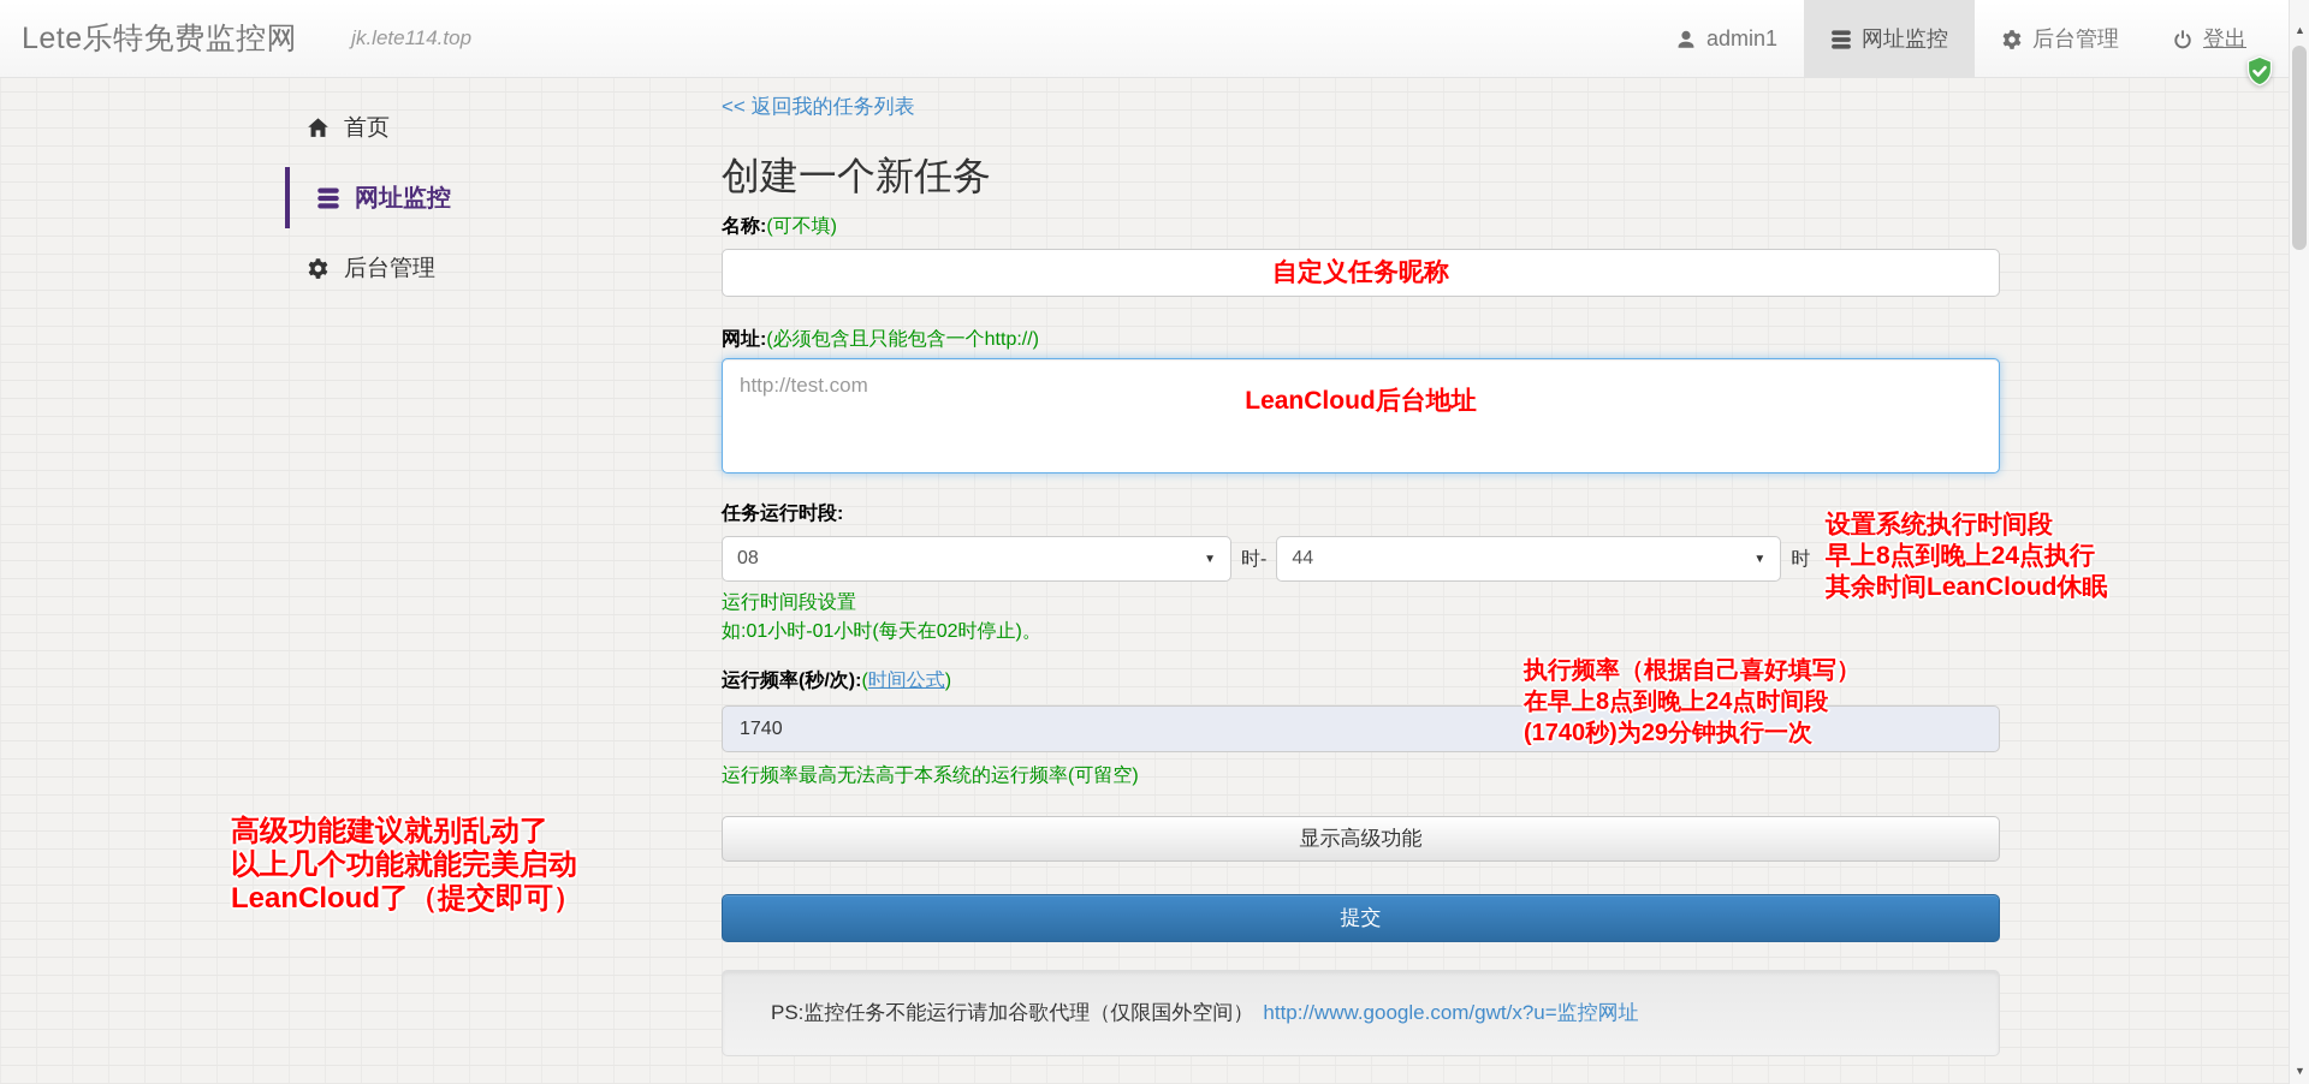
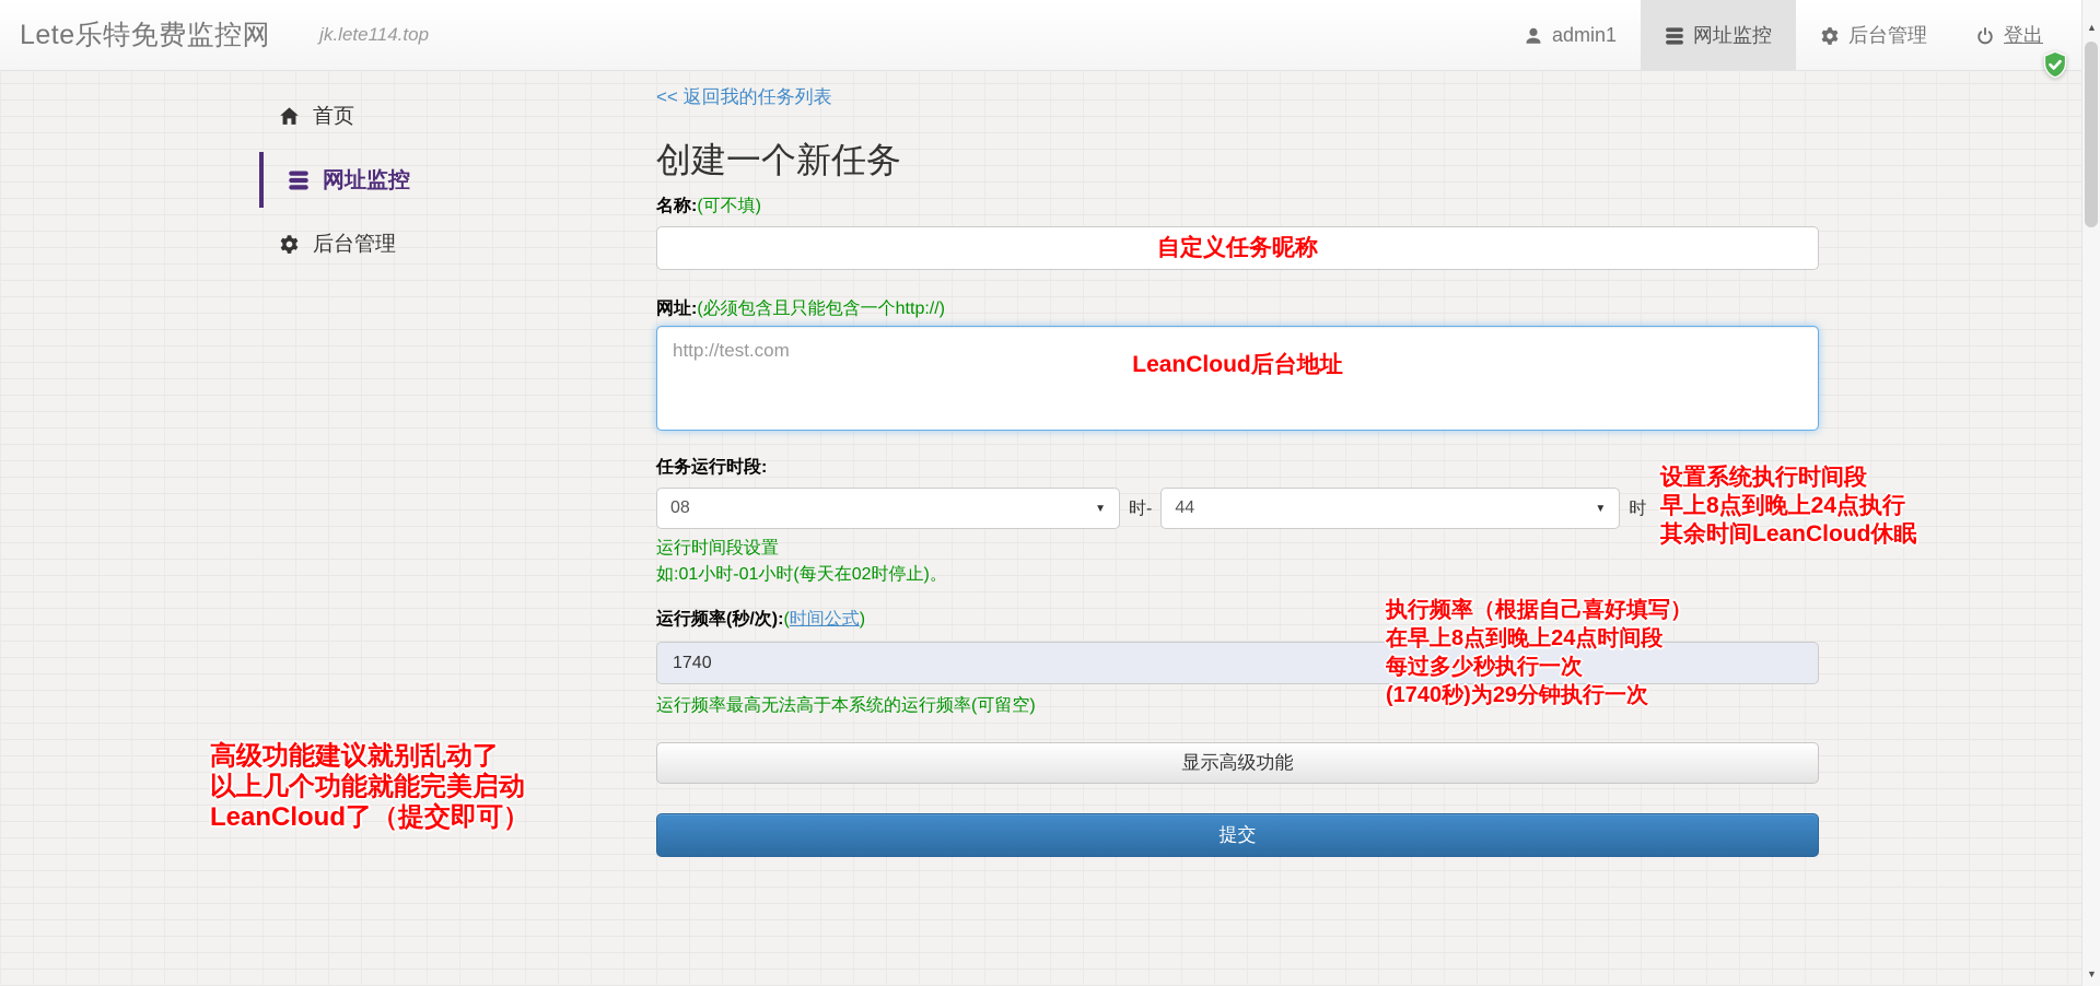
  Lete乐特免费监控网
  jk.lete114.top
  admin1
  网址监控
  后台管理
  登出
  首页
  网址监控
  后台管理
  << 返回我的任务列表
  创建一个新任务
  名称:(可不填)
  自定义任务昵称
  网址:(必须包含且只能包含一个http://)
  http://test.com
  LeanCloud后台地址
  任务运行时段:
  08
  ▼
  时-
  44
  ▼
  时
  运行时间段设置
  如:01小时-01小时(每天在02时停止)。
  运行频率(秒/次):(时间公式)
  1740
  运行频率最高无法高于本系统的运行频率(可留空)
  显示高级功能
  提交
- PS:监控任务不能运行请加谷歌代理（仅限国外空间）
- http://www.google.com/gwt/x?u=监控网址
  设置系统执行时间段
  早上8点到晚上24点执行
  其余时间LeanCloud休眠
  执行频率（根据自己喜好填写）
  在早上8点到晚上24点时间段
+ 每过多少秒执行一次
  (1740秒)为29分钟执行一次
  高级功能建议就别乱动了
  以上几个功能就能完美启动
  LeanCloud了（提交即可）
  ▲
  ▼
